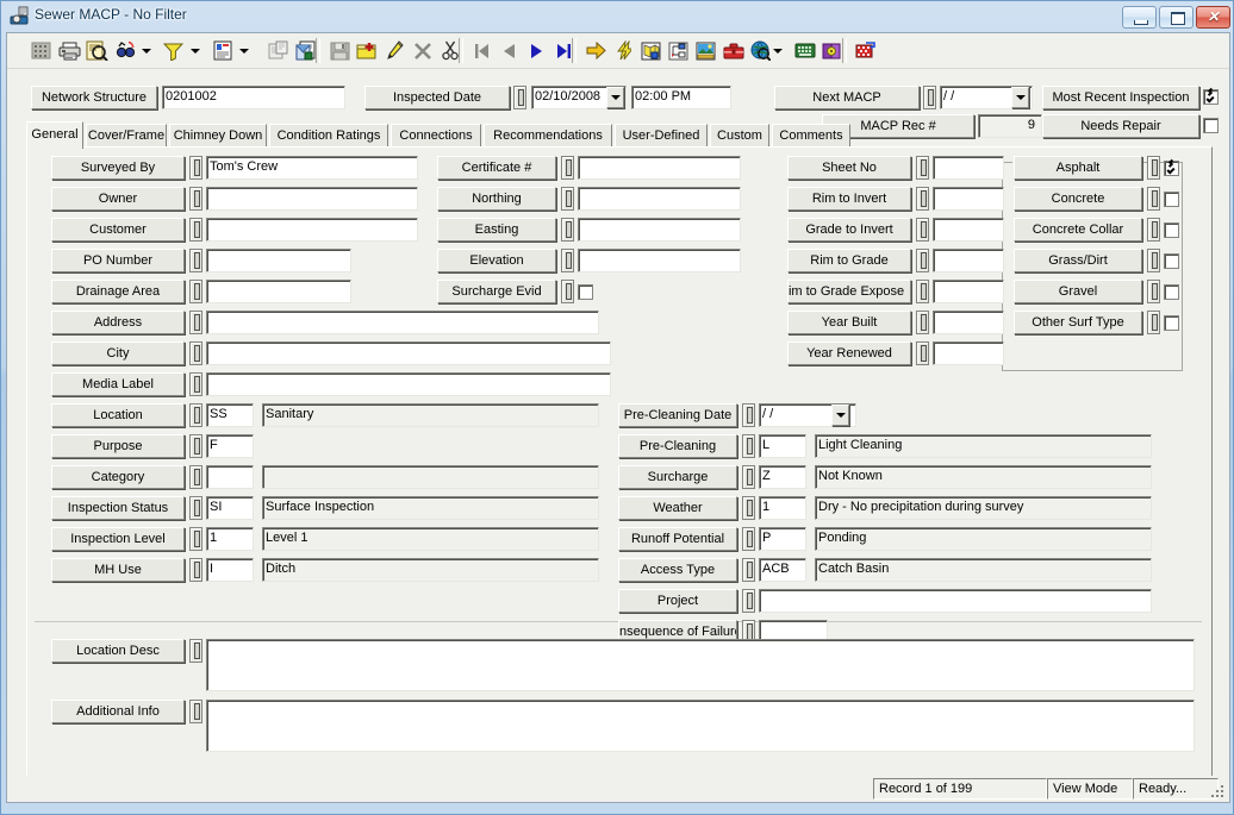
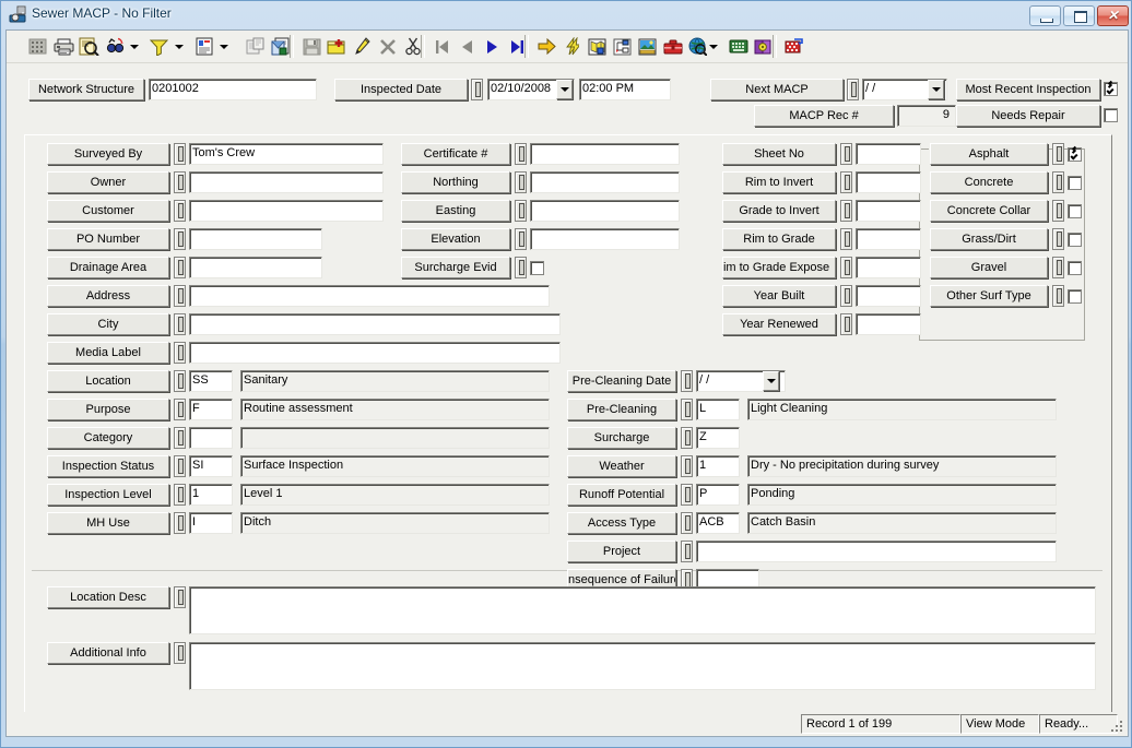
  Sewer MACP - No Filter
  ✕
  Network Structure
  0201002
  Inspected Date
  02/10/2008
  02:00 PM
  Next MACP
  / /
  MACP Rec #
  9
  Most Recent Inspection
  Needs Repair
- General
- Cover/Frame
- Chimney Down
- Condition Ratings
- Connections
- Recommendations
- User-Defined
- Custom
- Comments
  Surveyed By
  Tom's Crew
  Owner
  Customer
  PO Number
  Drainage Area
  Address
  City
  Media Label
  Location
  SS
  Sanitary
  Purpose
  F
+ Routine assessment
  Category
  Inspection Status
  SI
  Surface Inspection
  Inspection Level
  1
  Level 1
  MH Use
  I
  Ditch
  Certificate #
  Northing
  Easting
  Elevation
  Surcharge Evid
  Sheet No
  Rim to Invert
  Grade to Invert
  Rim to Grade
  im to Grade Expose
  Year Built
  Year Renewed
  Asphalt
  Concrete
  Concrete Collar
  Grass/Dirt
  Gravel
  Other Surf Type
  Pre-Cleaning Date
  / /
  Pre-Cleaning
  L
  Light Cleaning
  Surcharge
  Z
- Not Known
  Weather
  1
  Dry - No precipitation during survey
  Runoff Potential
  P
  Ponding
  Access Type
  ACB
  Catch Basin
  Project
  nsequence of Failur
  Location Desc
  Additional Info
  Record 1 of 199
  View Mode
  Ready...
